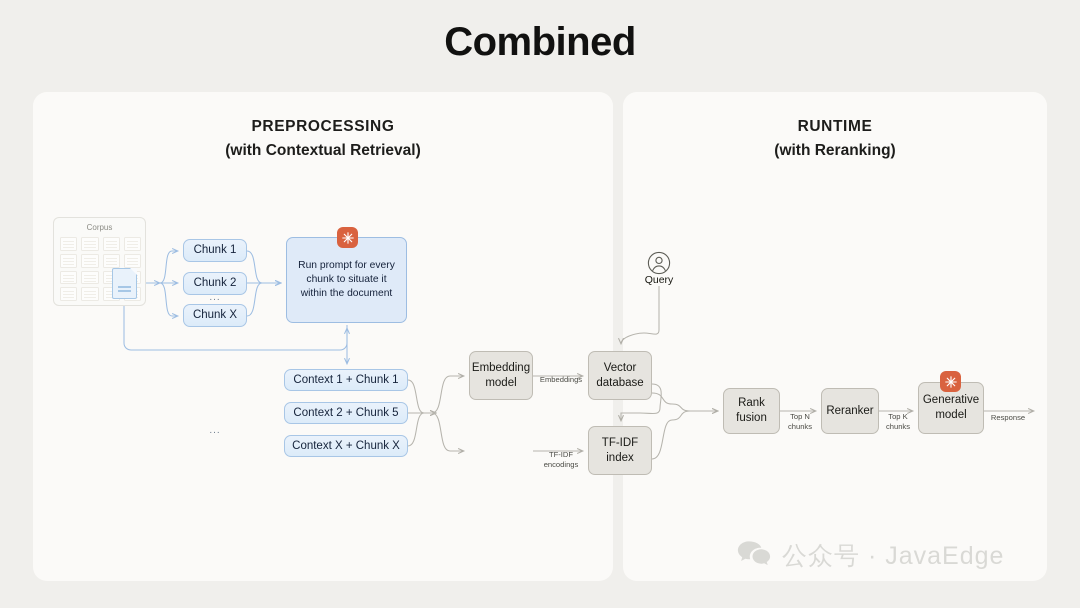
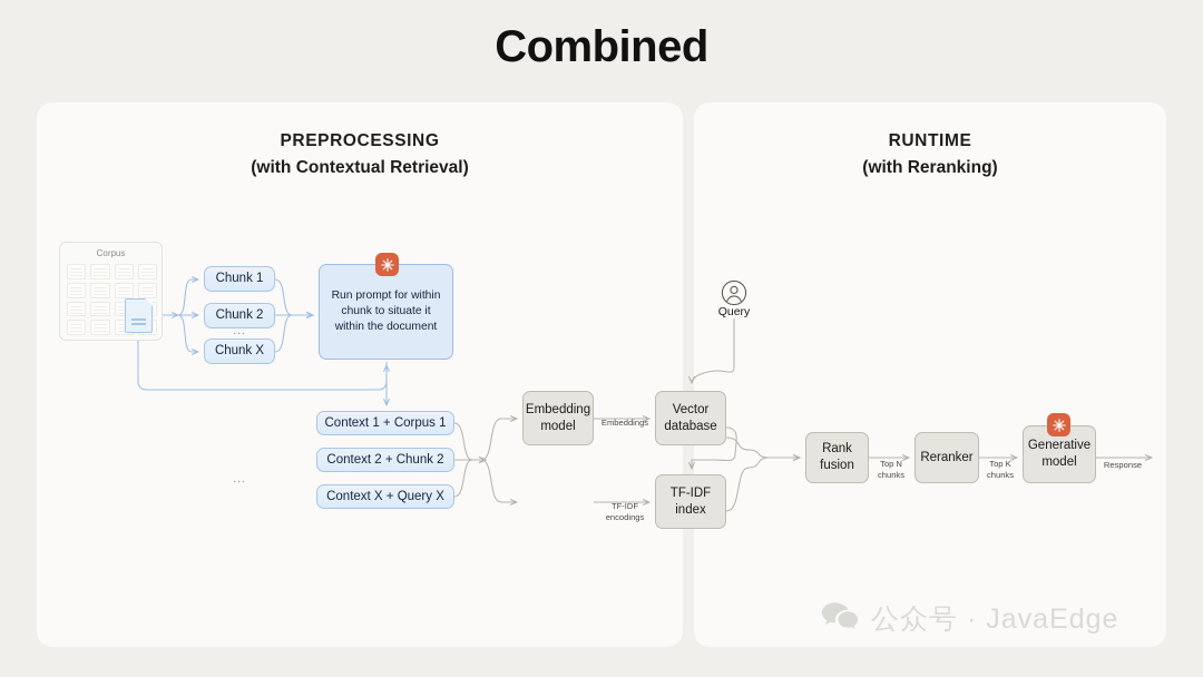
  Combined
  PREPROCESSING
  (with Contextual Retrieval)
  RUNTIME
  (with Reranking)
  Corpus
  Chunk 1
  Chunk 2
  ...
  Chunk X
- Run prompt for every chunk to situate it within the document
+ Run prompt for within chunk to situate it within the document
- Context 1 + Chunk 1
+ Context 1 + Corpus 1
- Context 2 + Chunk 5
+ Context 2 + Chunk 2
  ...
- Context X + Chunk X
+ Context X + Query X
  Embedding model
  Vector database
  TF-IDF index
  Rank fusion
  Reranker
  Generative model
  Embeddings
  TF-IDF encodings
  Top N chunks
  Top K chunks
  Response
  Query
  公众号 · JavaEdge
